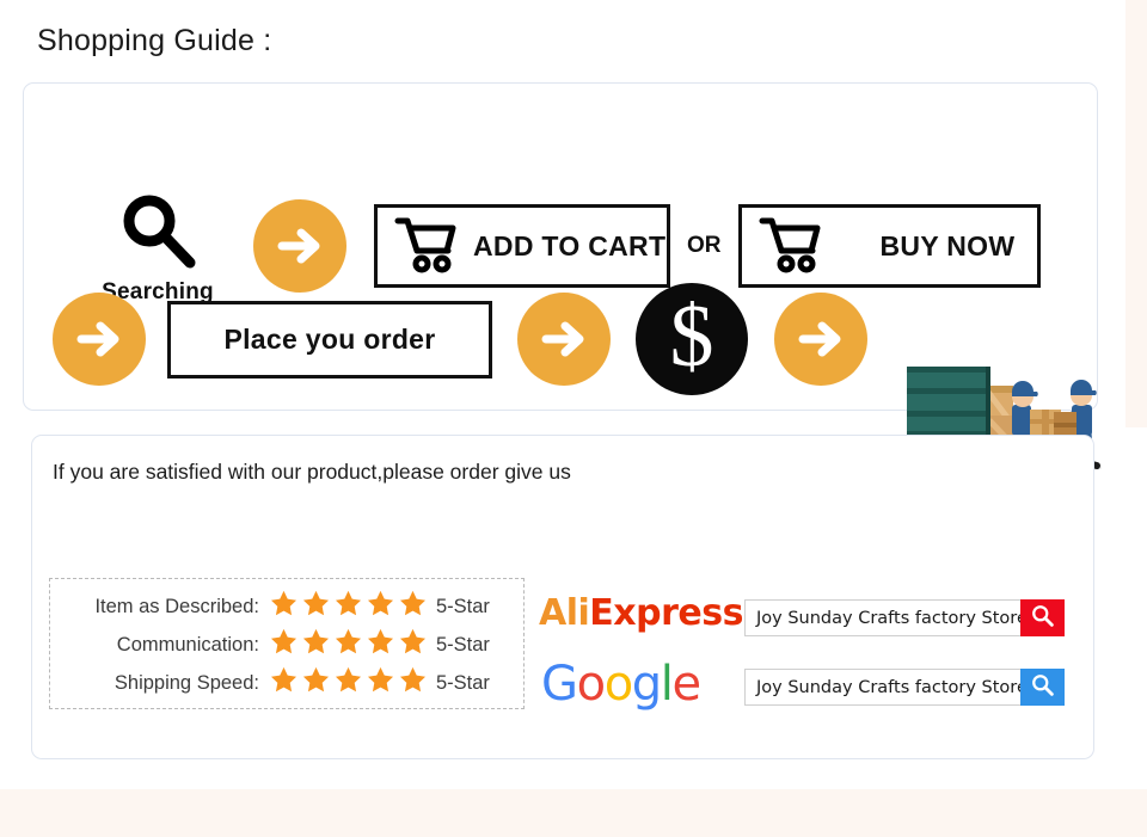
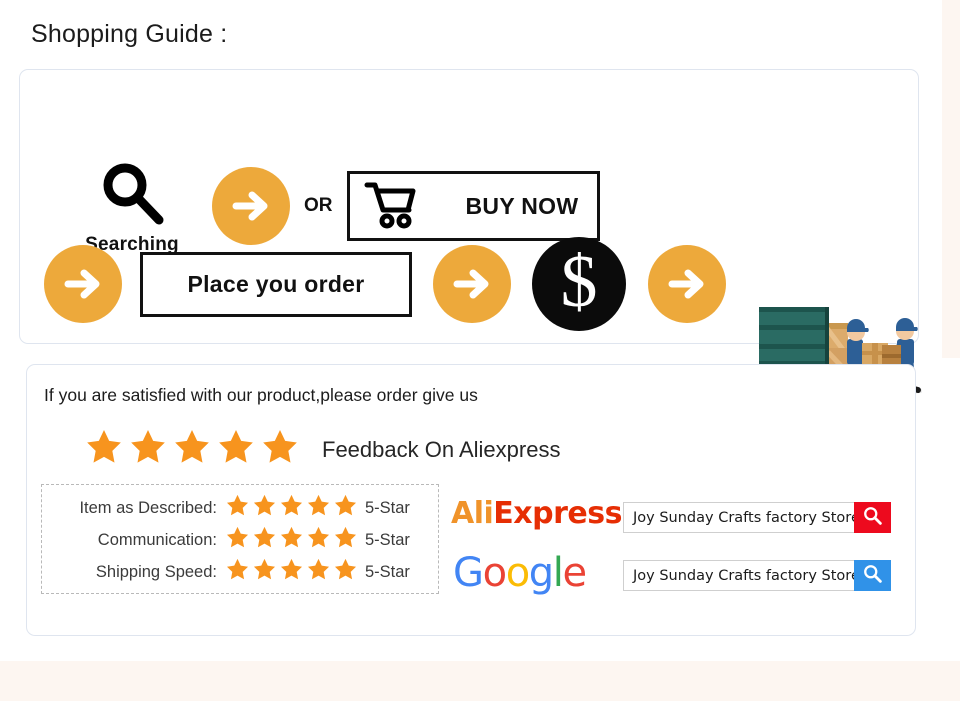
  Shopping Guide :
  Searching
- ADD TO CART
  OR
  BUY NOW
  Place you order
  $
  If you are satisfied with our product,please order give us
+ Feedback On Aliexpress
  Item as Described:
  5-Star
  Communication:
  5-Star
  Shipping Speed:
  5-Star
  AliExpress
  Google
  Joy Sunday Crafts factory Stor
  Joy Sunday Crafts factory Stor
